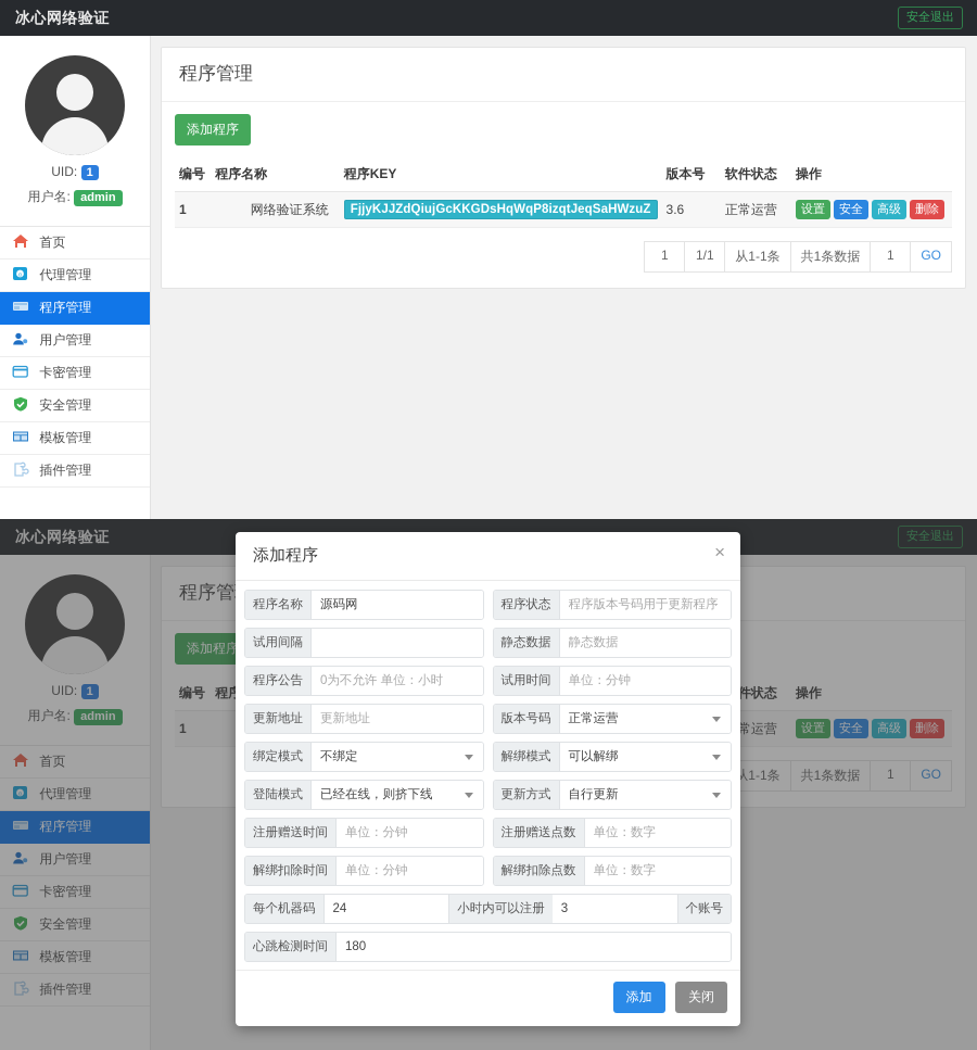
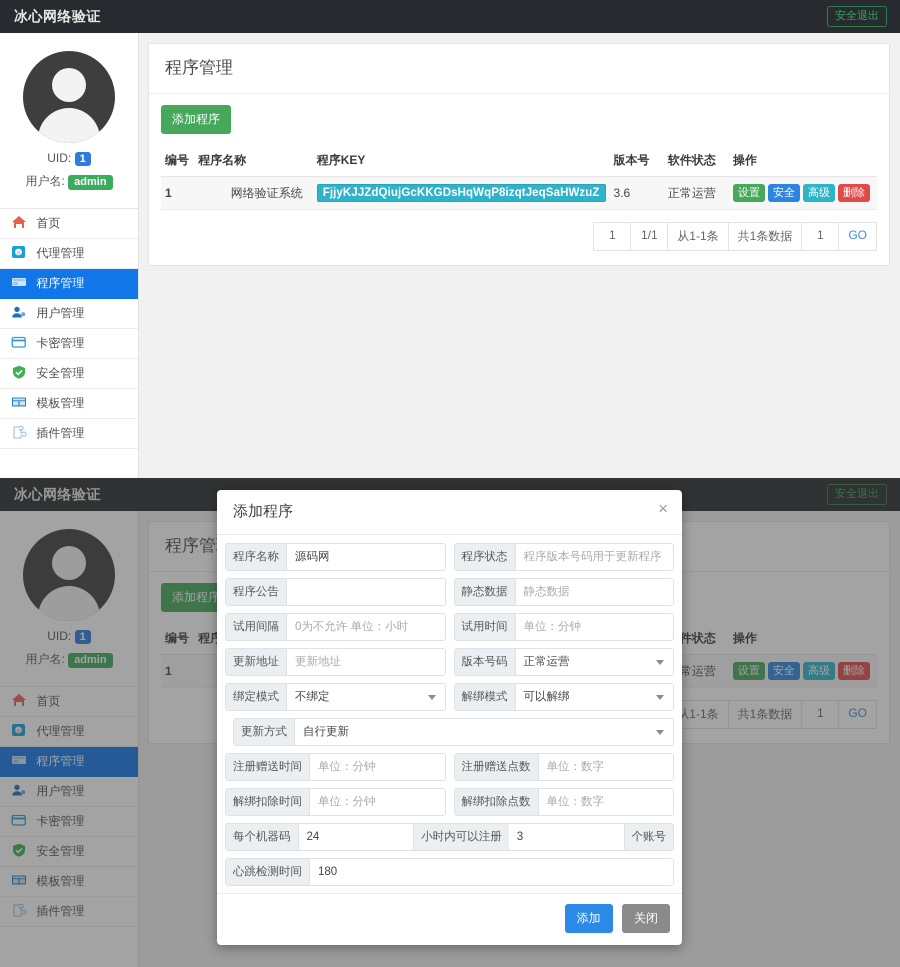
  冰心网络验证
  安全退出
  UID: 1
  用户名: admin
  首页
  代理管理
  程序管理
  用户管理
  卡密管理
  安全管理
  模板管理
  插件管理
  程序管理
  添加程序
  编号	程序名称	程序KEY	版本号	软件状态	操作
  1	网络验证系统	FjjyKJJZdQiujGcKKGDsHqWqP8izqtJeqSaHWzuZ	3.6	正常运营	设置 安全 高级 删除
  1
  1/1
  从1-1条
  共1条数据
  1
  GO
  冰心网络验证
  安全退出
  UID: 1
  用户名: admin
  首页
  代理管理
  程序管理
  用户管理
  卡密管理
  安全管理
  模板管理
  插件管理
  程序管
  添加程序
  从1-1条
  共1条数据
  1
  GO
  添加程序
  ×
  程序名称
  源码网
  程序状态
  程序版本号码用于更新程序
- 试用间隔
+ 程序公告
  静态数据
  静态数据
- 程序公告
+ 试用间隔
  0为不允许 单位：小时
  试用时间
  单位：分钟
  更新地址
  更新地址
  版本号码
  正常运营
  绑定模式
  不绑定
  解绑模式
  可以解绑
- 登陆模式
- 已经在线，则挤下线
  更新方式
  自行更新
  注册赠送时间
  单位：分钟
  注册赠送点数
  单位：数字
  解绑扣除时间
  单位：分钟
  解绑扣除点数
  单位：数字
  每个机器码
  24
  小时内可以注册
  3
  个账号
  心跳检测时间
  180
  添加 关闭
